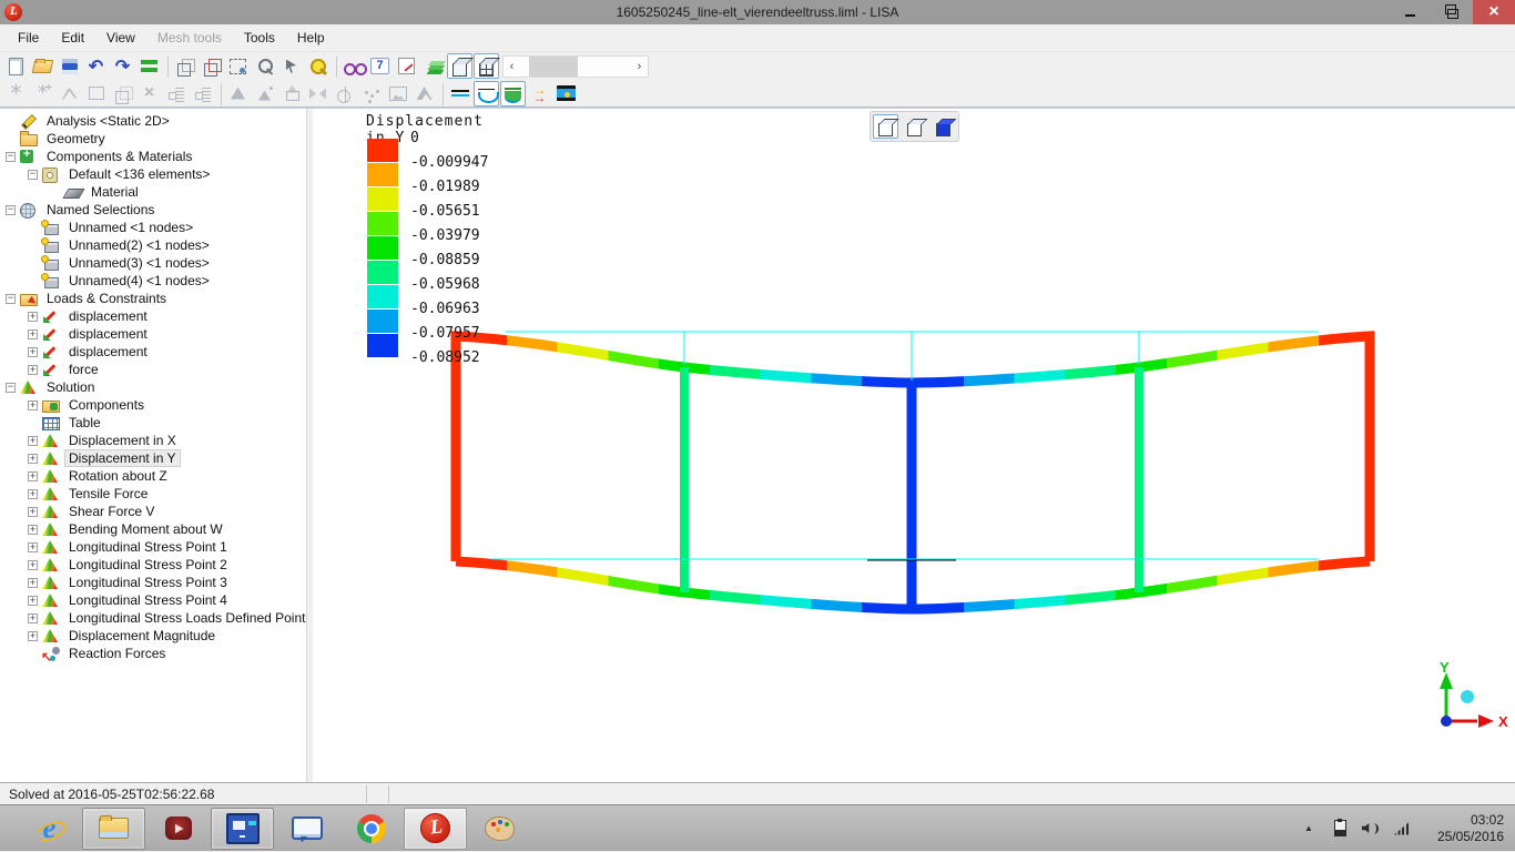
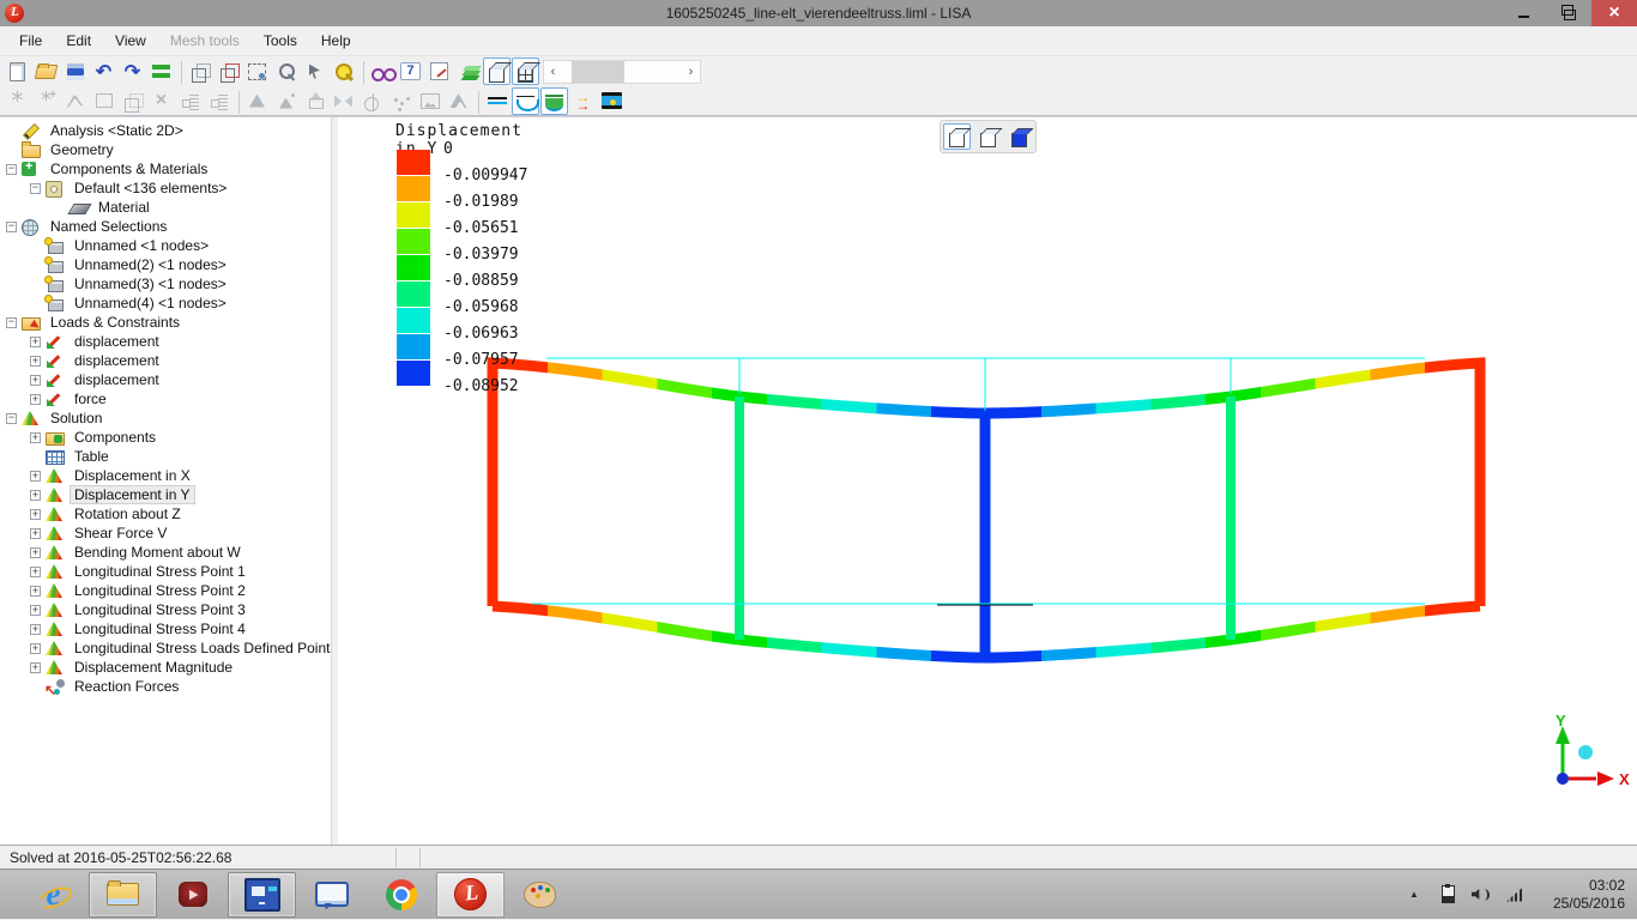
  1605250245_line-elt_vierendeeltruss.liml - LISA
  File
  Edit
  View
  Mesh tools
  Tools
  Help
  ‹
  ›
  Analysis <Static 2D>
  Geometry
  Components & Materials
  Default <136 elements>
  Material
  Named Selections
  Unnamed <1 nodes>
  Unnamed(2) <1 nodes>
  Unnamed(3) <1 nodes>
  Unnamed(4) <1 nodes>
  Loads & Constraints
  displacement
  displacement
  displacement
  force
  Solution
  Components
  Table
  Displacement in X
  Displacement in Y
  Rotation about Z
- Tensile Force
  Shear Force V
  Bending Moment about W
  Longitudinal Stress Point 1
  Longitudinal Stress Point 2
  Longitudinal Stress Point 3
  Longitudinal Stress Point 4
  Longitudinal Stress Loads Defined Point
  Displacement Magnitude
  Reaction Forces
  Y
  X
  Displacement Y
  0
  -0.009947
  -0.01989
  -0.05651
  -0.03979
  -0.08859
  -0.05968
  -0.06963
  -0.07957
  -0.08952
  Solved at 2016-05-25T02:56:22.68
  03:02
  25/05/2016
